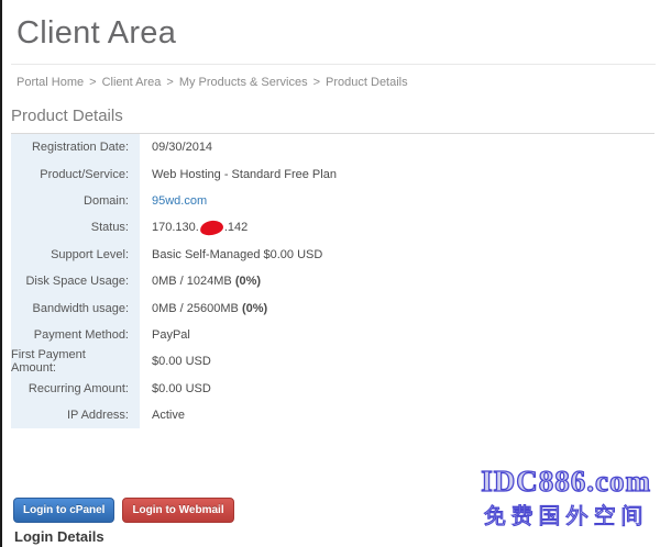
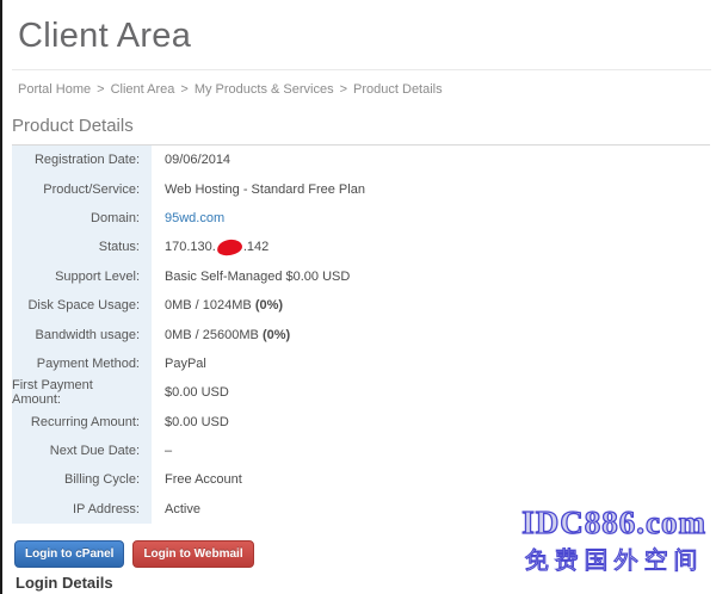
  Client Area
  Portal Home > Client Area > My Products & Services > Product Details
  Product Details
  Registration Date:
- 09/30/2014
+ 09/06/2014
  Product/Service:
  Web Hosting - Standard Free Plan
  Domain:
  95wd.com
  Status:
  170.130.
  .142
  Support Level:
  Basic Self-Managed $0.00 USD
  Disk Space Usage:
  0MB / 1024MB
  (0%)
  Bandwidth usage:
  0MB / 25600MB
  (0%)
  Payment Method:
  PayPal
  First Payment Amount:
  $0.00 USD
  Recurring Amount:
  $0.00 USD
+ Next Due Date:
+ –
+ Billing Cycle:
+ Free Account
  IP Address:
  Active
  Login to cPanel
  Login to Webmail
  Login Details
  IDC886.com
  免费国外空间
